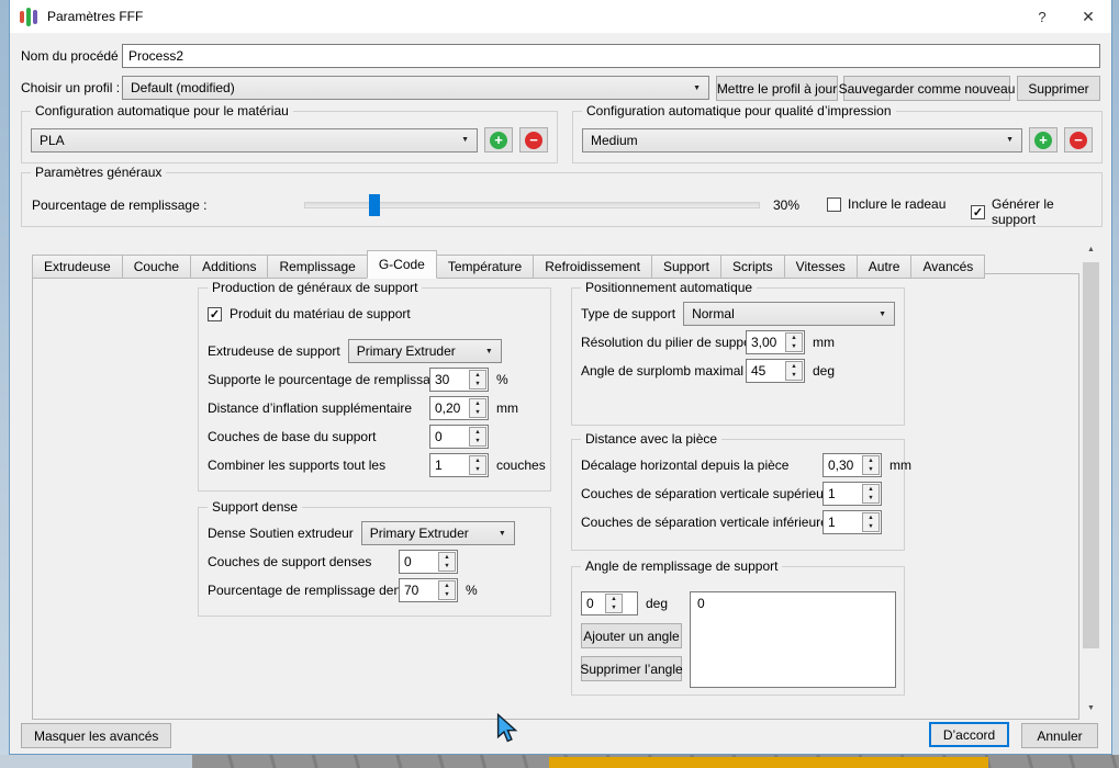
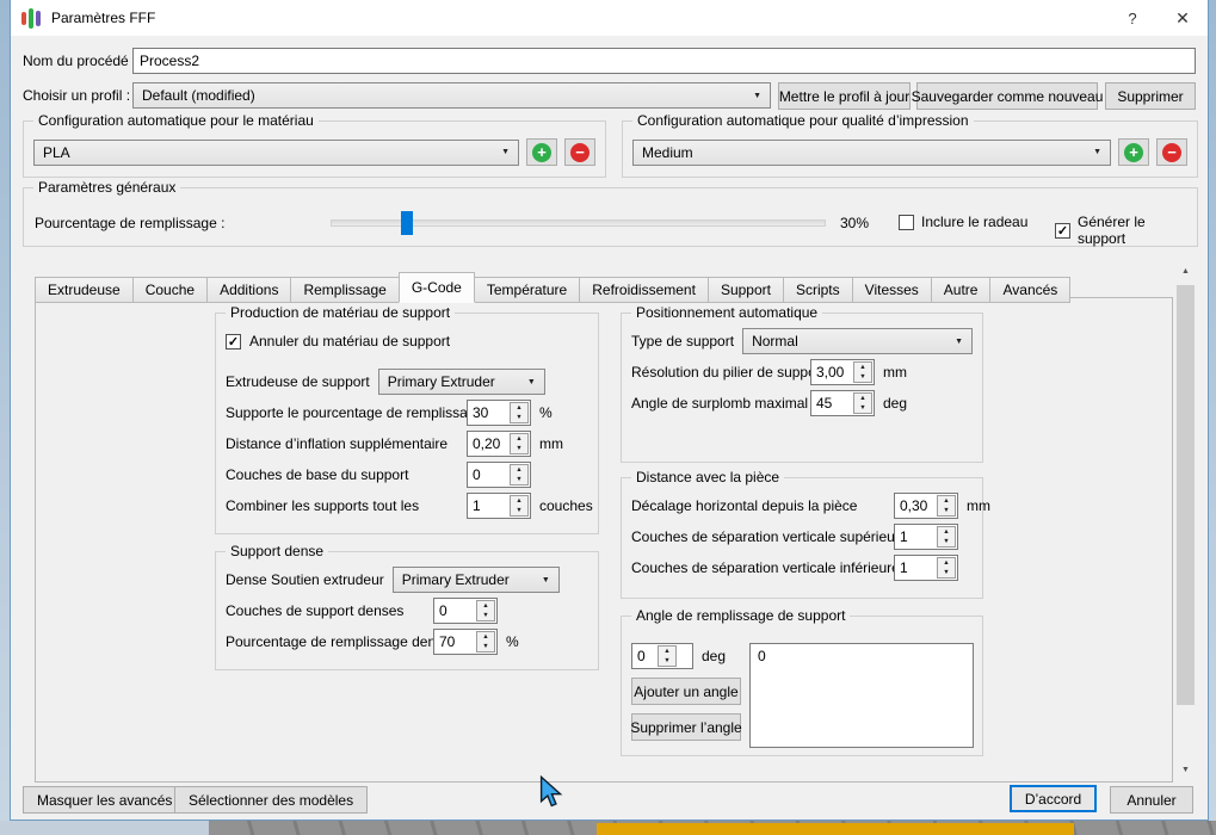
  Paramètres FFF
  ?
  ✕
  Nom du procédé
  Process2
  Choisir un profil :
  Default (modified)
  Mettre le profil à jour
  Sauvegarder comme nouveau
  Supprimer
  Configuration automatique pour le matériau
  PLA
  +
  −
  Configuration automatique pour qualité d’impression
  Medium
  +
  −
  Paramètres généraux
  Pourcentage de remplissage :
  30%
  Inclure le radeau
  ✓
  Générer le support
  Extrudeuse
  Couche
  Additions
  Remplissage
  G-Code
  Température
  Refroidissement
  Support
  Scripts
  Vitesses
  Autre
  Avancés
- Production de généraux de support
+ Production de matériau de support
  ✓
- Produit du matériau de support
+ Annuler du matériau de support
  Extrudeuse de support
  Primary Extruder
  Supporte le pourcentage de remplissa
  30
  %
  Distance d’inflation supplémentaire
  0,20
  mm
  Couches de base du support
  0
  Combiner les supports tout les
  1
  couches
  Support dense
  Dense Soutien extrudeur
  Primary Extruder
  Couches de support denses
  0
  Pourcentage de remplissage den
  70
  %
  Positionnement automatique
  Type de support
  Normal
  Résolution du pilier de supp
  3,00
  mm
  Angle de surplomb maximal
  45
  deg
  Distance avec la pièce
  Décalage horizontal depuis la pièce
  0,30
  mm
  Couches de séparation verticale supérieu
  1
  Couches de séparation verticale inférieur
  1
  Angle de remplissage de support
  0
  deg
  Ajouter un angle
  Supprimer l’angle
  0
  Masquer les avancés
+ Sélectionner des modèles
  D’accord
  Annuler
